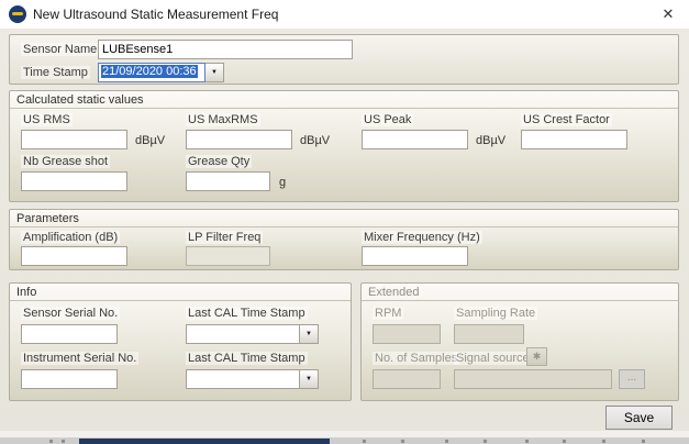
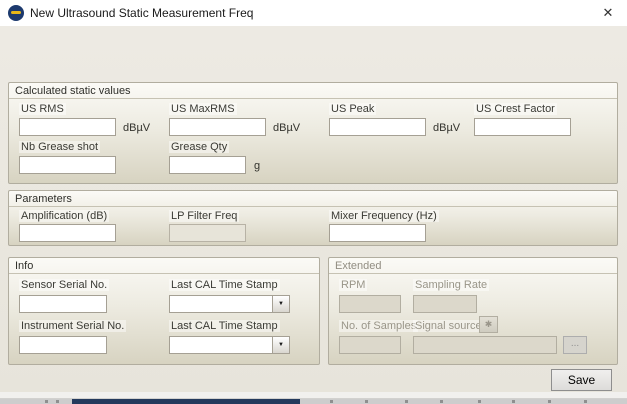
  New Ultrasound Static Measurement Freq
  ✕
- Sensor Name
- LUBEsense1
- Time Stamp
- 21/09/2020 00:36
  Calculated static values
  US RMS
  dBµV
  US MaxRMS
  dBµV
  US Peak
  dBµV
  US Crest Factor
  Nb Grease shot
  Grease Qty
  g
  Parameters
  Amplification (dB)
  LP Filter Freq
  Mixer Frequency (Hz)
  Info
  Sensor Serial No.
  Last CAL Time Stamp
  Instrument Serial No.
  Last CAL Time Stamp
  Extended
  RPM
  Sampling Rate
  No. of Samples
  Signal sourc
  ✱
  ...
  Save
